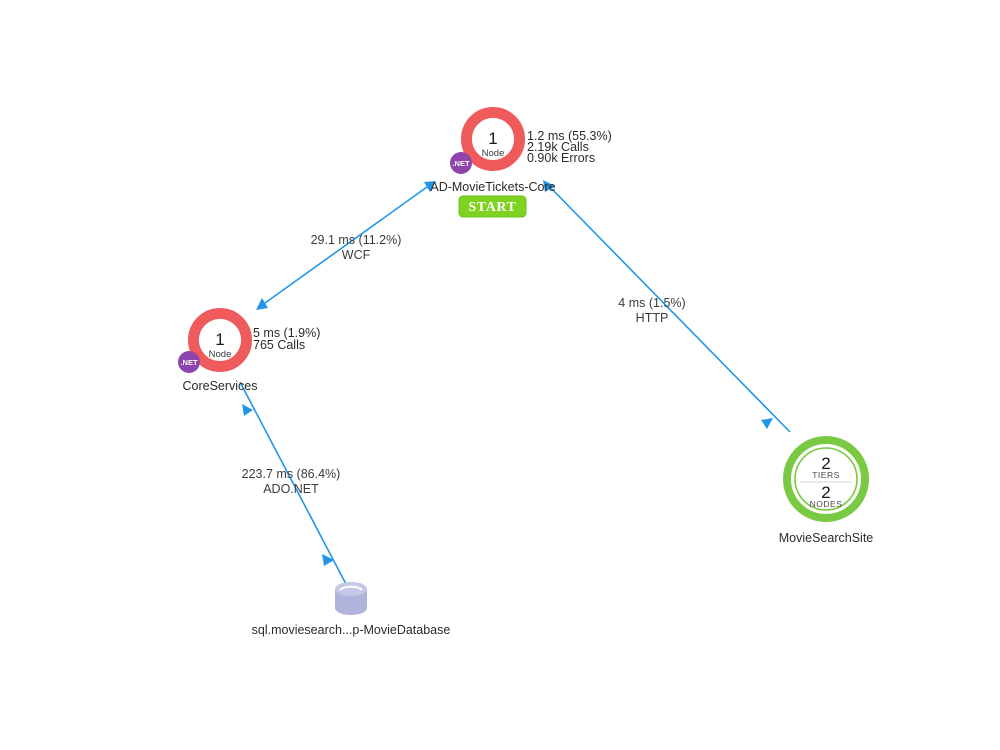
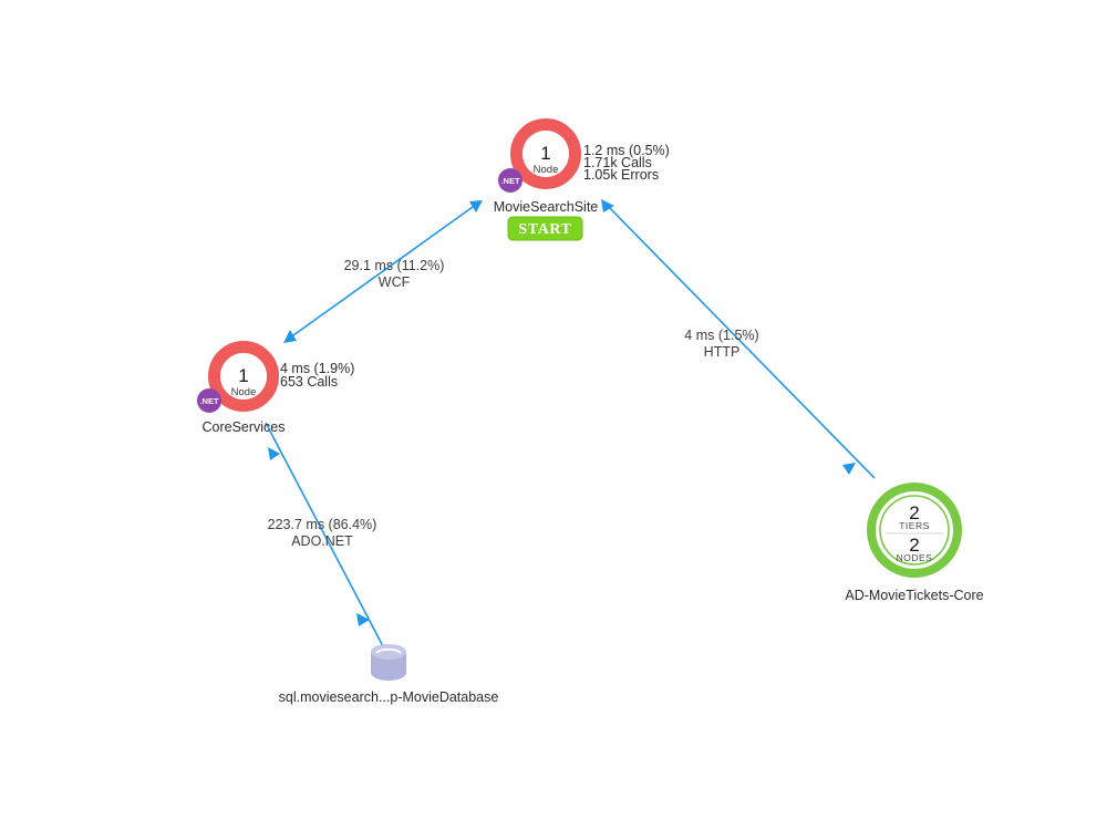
  29.1 ms (11.2%)
  WCF
  4 ms (1.5%)
  HTTP
  223.7 ms (86.4%)
  ADO.NET
  1
  Node
  .NET
- 1.2 ms (55.3%)
+ 1.2 ms (0.5%)
- 2.19k Calls
+ 1.71k Calls
- 0.90k Errors
+ 1.05k Errors
- AD-MovieTickets-Core
+ MovieSearchSite
  START
  1
  Node
  .NET
- 5 ms (1.9%)
+ 4 ms (1.9%)
- 765 Calls
+ 653 Calls
  CoreServices
  2
  TIERS
  2
  NODES
- MovieSearchSite
+ AD-MovieTickets-Core
  sql.moviesearch...p-MovieDatabase
